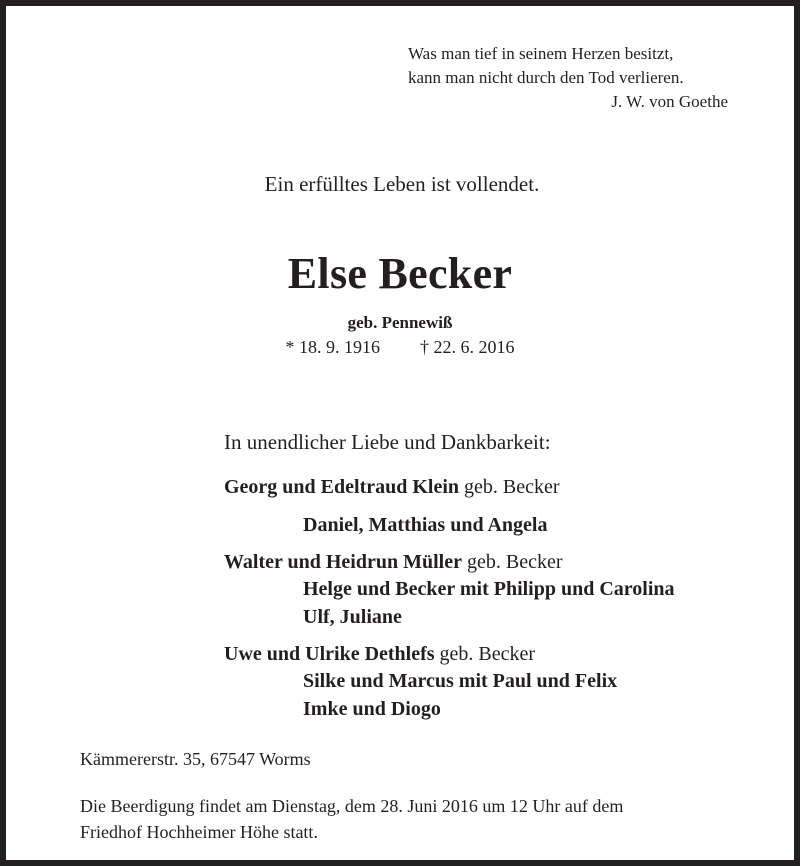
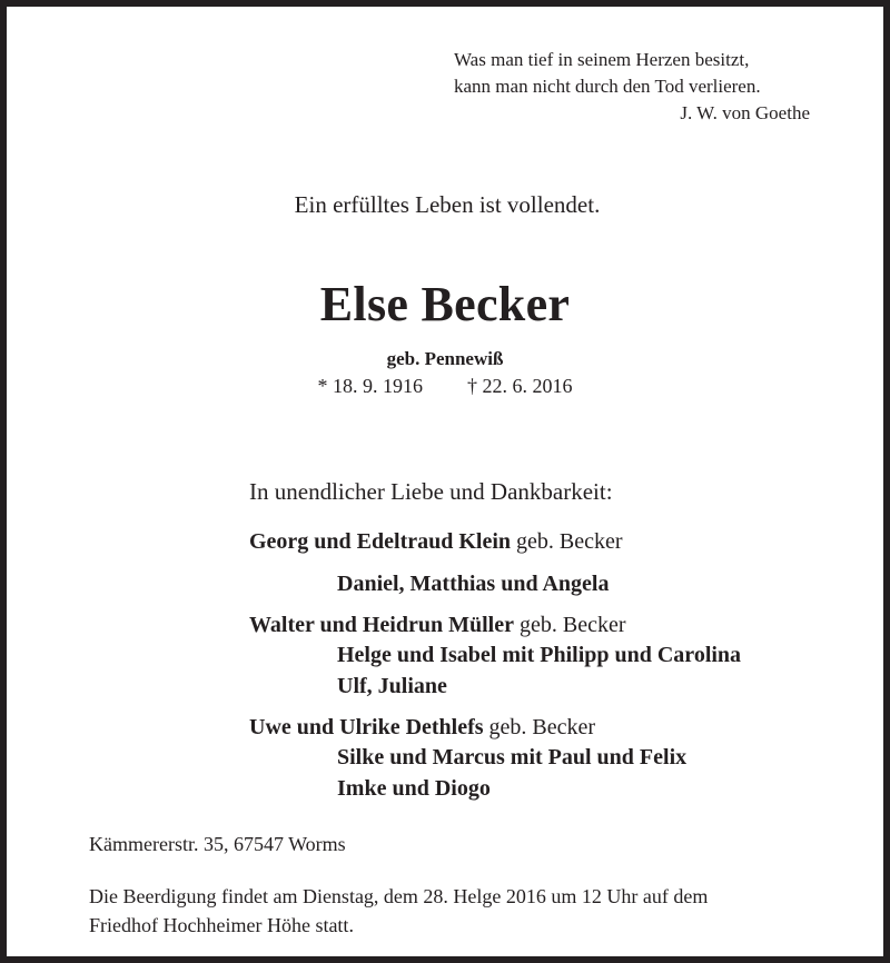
  Was man tief in seinem Herzen besitzt,
  kann man nicht durch den Tod verlieren.
  J. W. von Goethe
  Ein erfülltes Leben ist vollendet.
  Else Becker
  geb. Pennewiß
  * 18. 9. 1916 † 22. 6. 2016
  In unendlicher Liebe und Dankbarkeit:
  Georg und Edeltraud Klein geb. Becker
  Daniel, Matthias und Angela
  Walter und Heidrun Müller geb. Becker
- Helge und Becker mit Philipp und Carolina
+ Helge und Isabel mit Philipp und Carolina
  Ulf, Juliane
  Uwe und Ulrike Dethlefs geb. Becker
  Silke und Marcus mit Paul und Felix
  Imke und Diogo
  Kämmererstr. 35, 67547 Worms
- Die Beerdigung findet am Dienstag, dem 28. Juni 2016 um 12 Uhr auf dem
+ Die Beerdigung findet am Dienstag, dem 28. Helge 2016 um 12 Uhr auf dem
  Friedhof Hochheimer Höhe statt.
